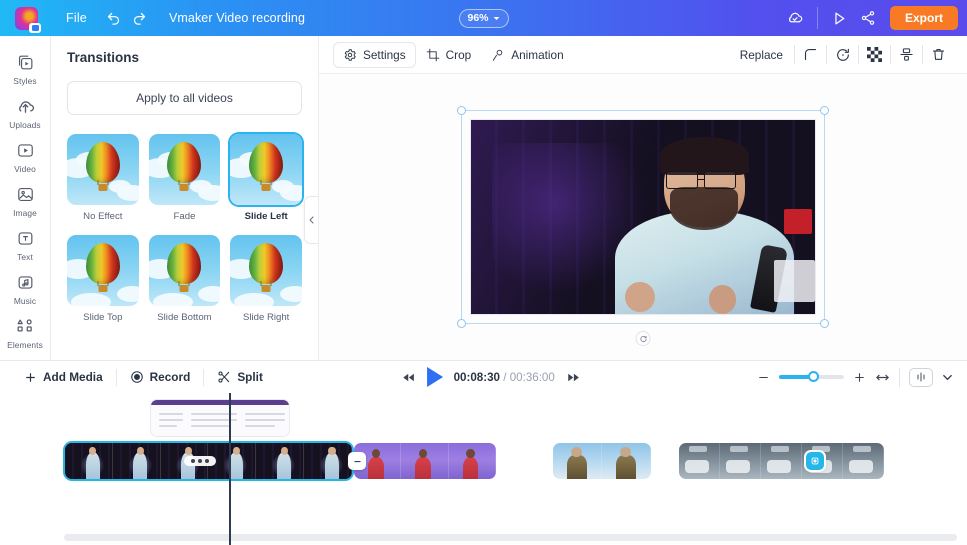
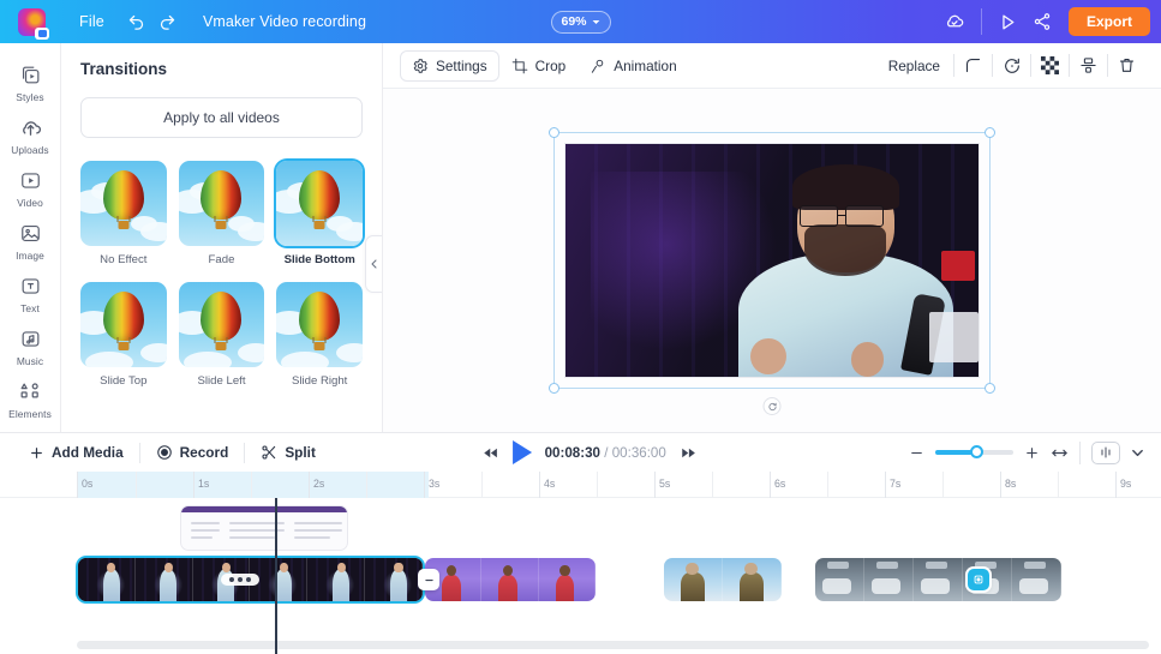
  File
  Vmaker Video recording
- 96%
+ 69%
  Export
  Styles
  Uploads
  Video
  Image
  Text
  Music
  Elements
  Transitions
  Apply to all videos
  No Effect
  Fade
- Slide Left
+ Slide Bottom
  Slide Top
- Slide Bottom
+ Slide Left
  Slide Right
  Settings
  Crop
  Animation
  Replace
  Add Media
  Record
  Split
  00:08:30 / 00:36:00
+ 0s
+ 1s
+ 2s
+ 3s
+ 4s
+ 5s
+ 6s
+ 7s
+ 8s
+ 9s
